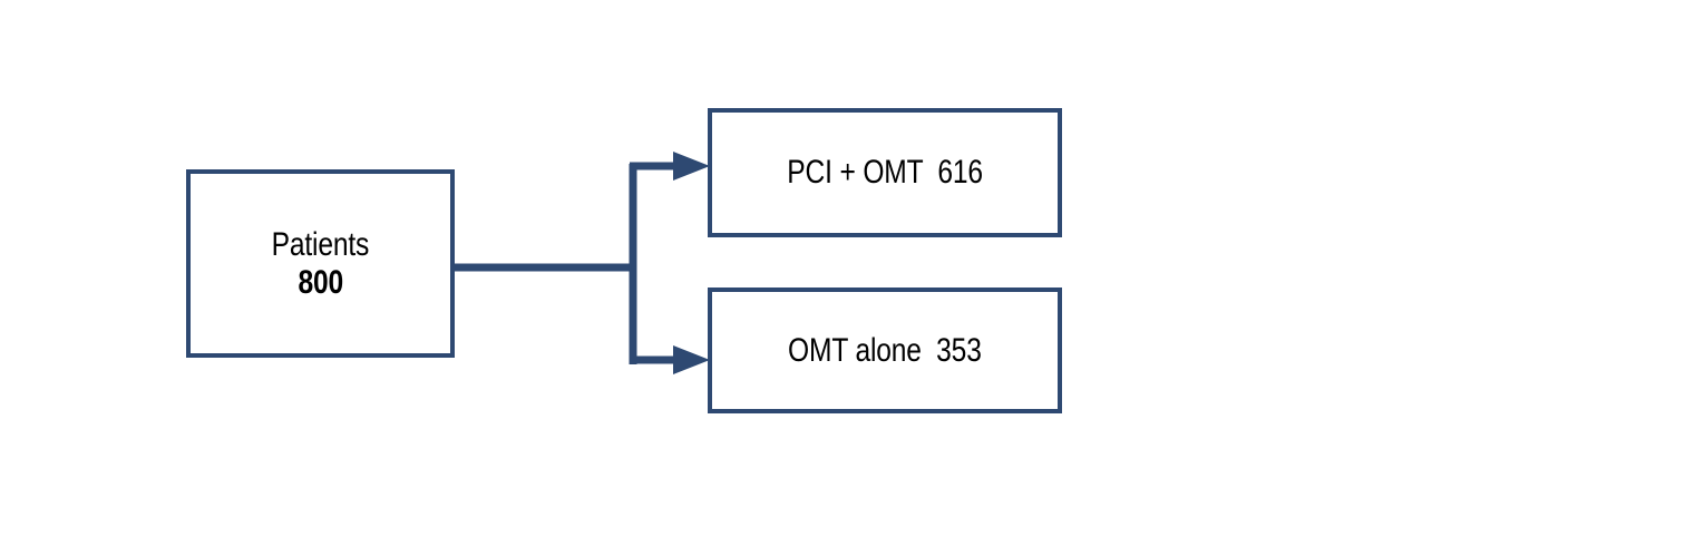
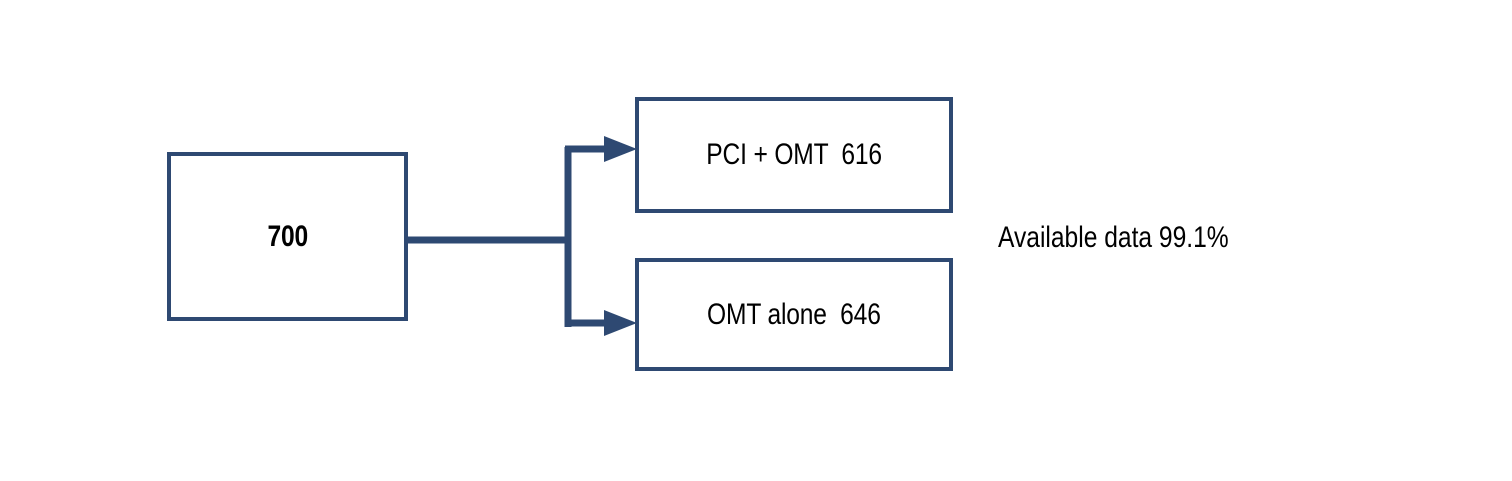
- Patients
- 800
+ 700
  PCI + OMT 616
- OMT alone 353
+ OMT alone 646
+ Available data 99.1%
